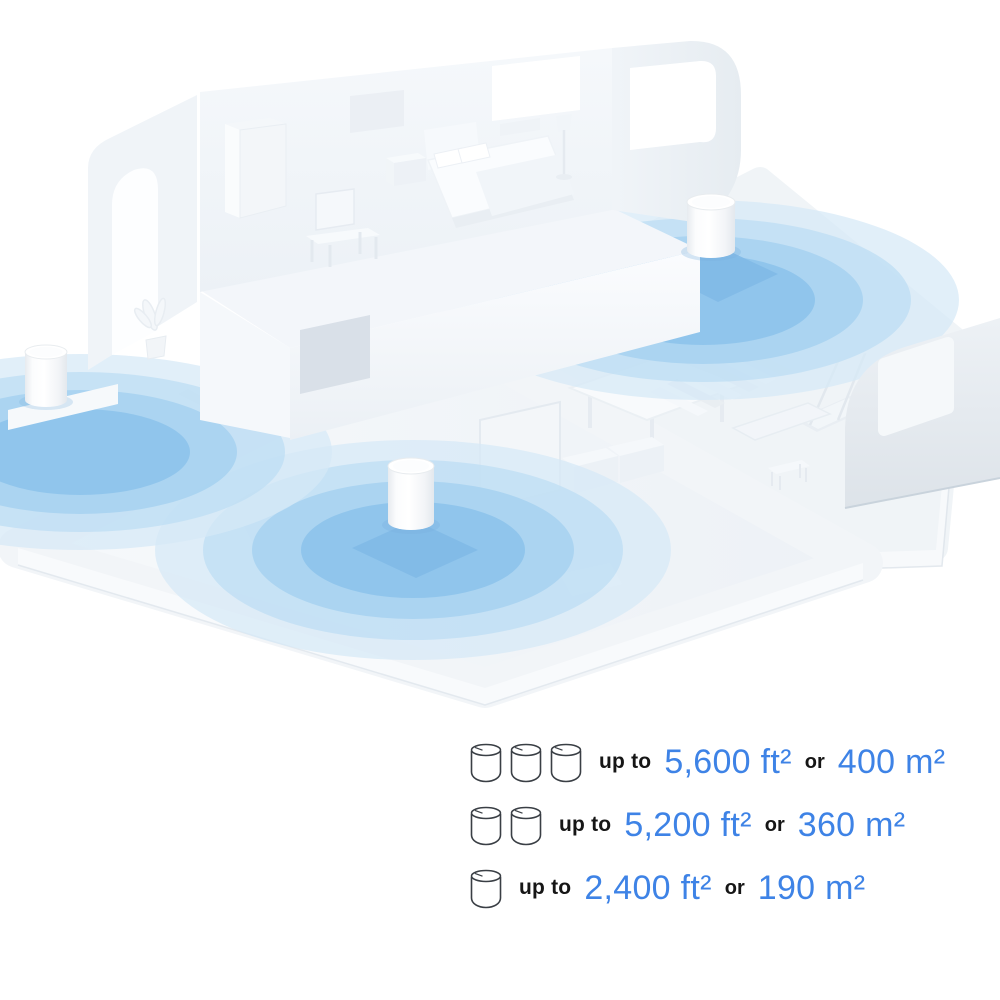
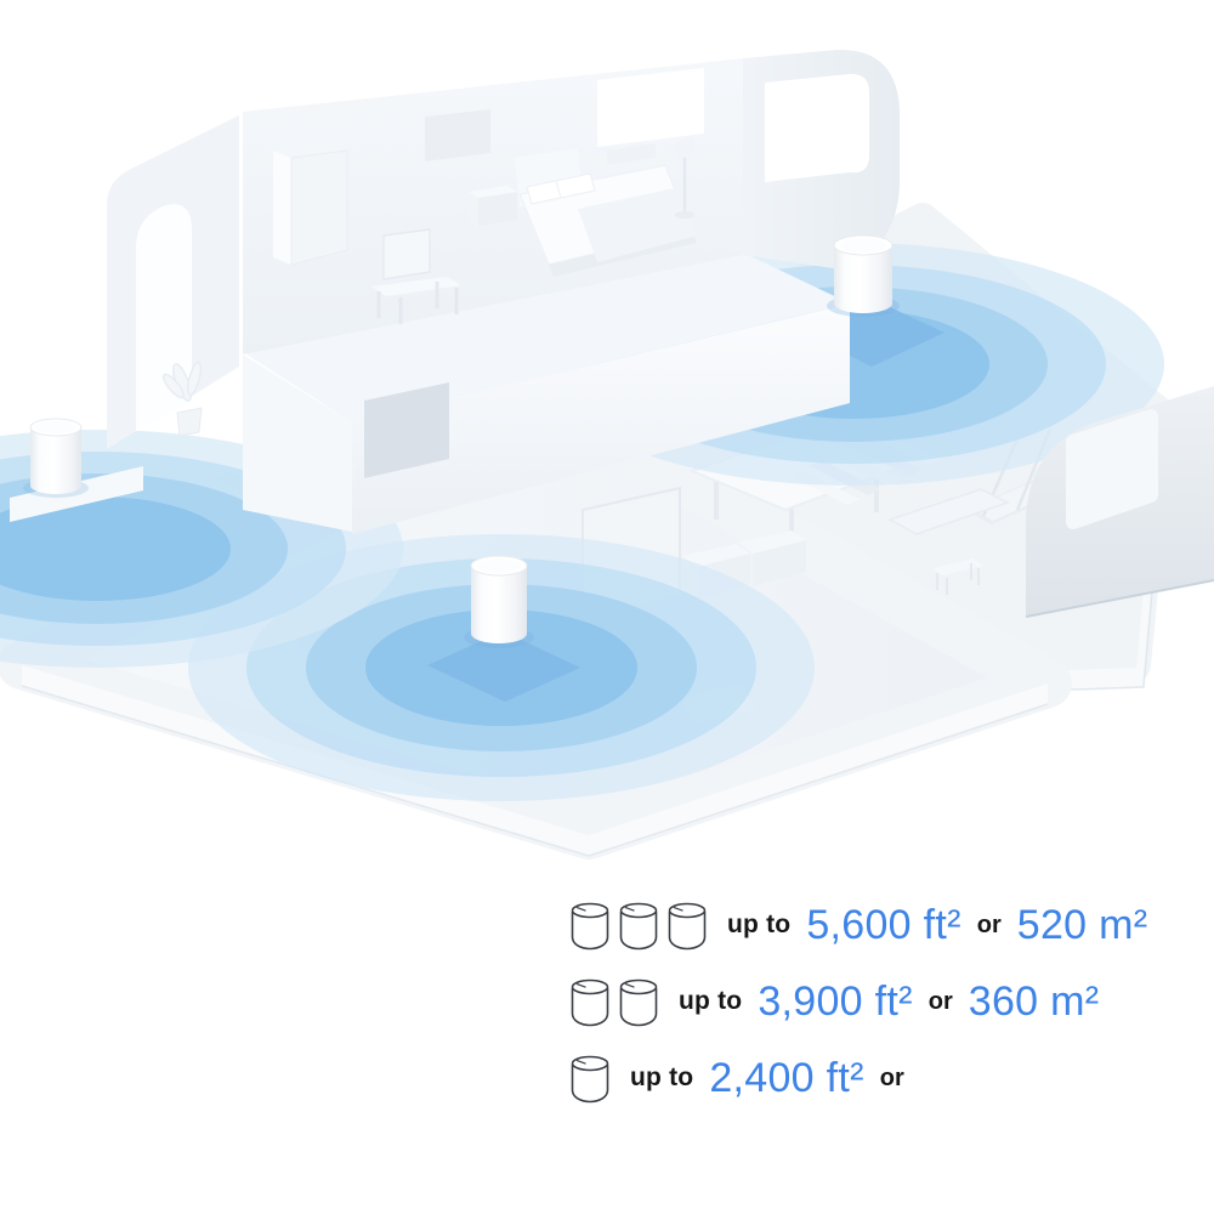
  up to
  5,600 ft²
  or
- 400 m²
+ 520 m²
  up to
- 5,200 ft²
+ 3,900 ft²
  or
  360 m²
  up to
  2,400 ft²
  or
- 190 m²
